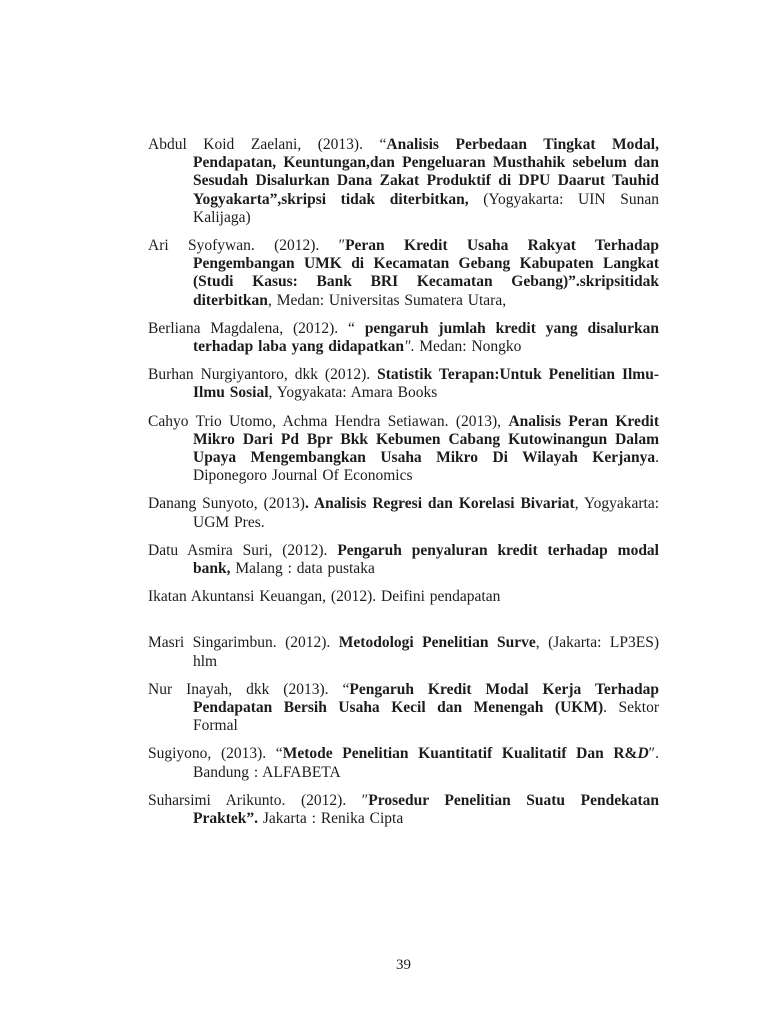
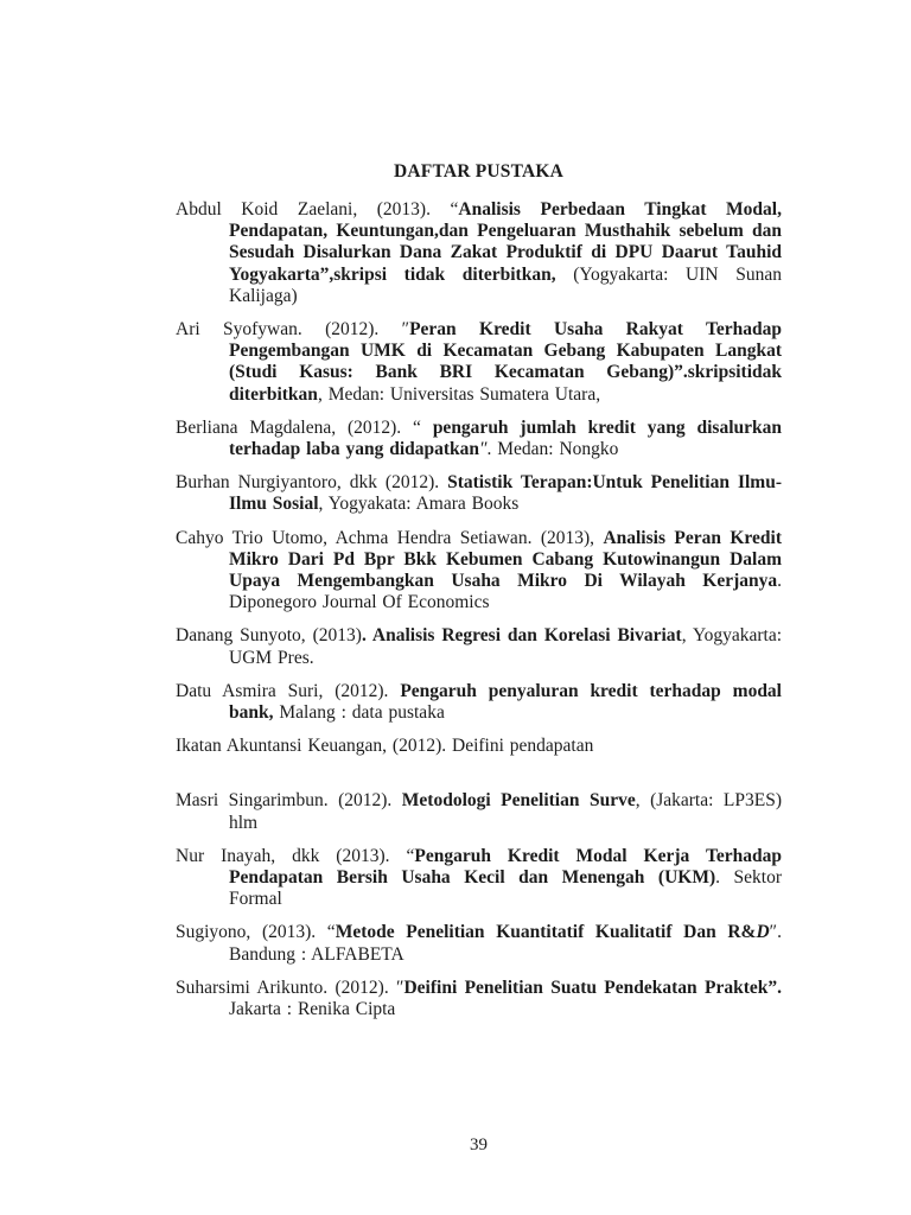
+ DAFTAR PUSTAKA
  Abdul Koid Zaelani, (2013). “Analisis Perbedaan Tingkat Modal, Pendapatan, Keuntungan,dan Pengeluaran Musthahik sebelum dan Sesudah Disalurkan Dana Zakat Produktif di DPU Daarut Tauhid Yogyakarta”,skripsi tidak diterbitkan, (Yogyakarta: UIN Sunan Kalijaga)
  Ari Syofywan. (2012). ″Peran Kredit Usaha Rakyat Terhadap Pengembangan UMK di Kecamatan Gebang Kabupaten Langkat (Studi Kasus: Bank BRI Kecamatan Gebang)”.skripsitidak diterbitkan, Medan: Universitas Sumatera Utara,
  Berliana Magdalena, (2012). “ pengaruh jumlah kredit yang disalurkan terhadap laba yang didapatkan″. Medan: Nongko
  Burhan Nurgiyantoro, dkk (2012). Statistik Terapan:Untuk Penelitian Ilmu-Ilmu Sosial, Yogyakata: Amara Books
  Cahyo Trio Utomo, Achma Hendra Setiawan. (2013), Analisis Peran Kredit Mikro Dari Pd Bpr Bkk Kebumen Cabang Kutowinangun Dalam Upaya Mengembangkan Usaha Mikro Di Wilayah Kerjanya. Diponegoro Journal Of Economics
  Danang Sunyoto, (2013). Analisis Regresi dan Korelasi Bivariat, Yogyakarta: UGM Pres.
  Datu Asmira Suri, (2012). Pengaruh penyaluran kredit terhadap modal bank, Malang : data pustaka
  Ikatan Akuntansi Keuangan, (2012). Deifini pendapatan
  Masri Singarimbun. (2012). Metodologi Penelitian Surve, (Jakarta: LP3ES) hlm
  Nur Inayah, dkk (2013). “Pengaruh Kredit Modal Kerja Terhadap Pendapatan Bersih Usaha Kecil dan Menengah (UKM). Sektor Formal
  Sugiyono, (2013). “Metode Penelitian Kuantitatif Kualitatif Dan R&D″. Bandung : ALFABETA
- Suharsimi Arikunto. (2012). ″Prosedur Penelitian Suatu Pendekatan Praktek”. Jakarta : Renika Cipta
+ Suharsimi Arikunto. (2012). ″Deifini Penelitian Suatu Pendekatan Praktek”. Jakarta : Renika Cipta
  39
